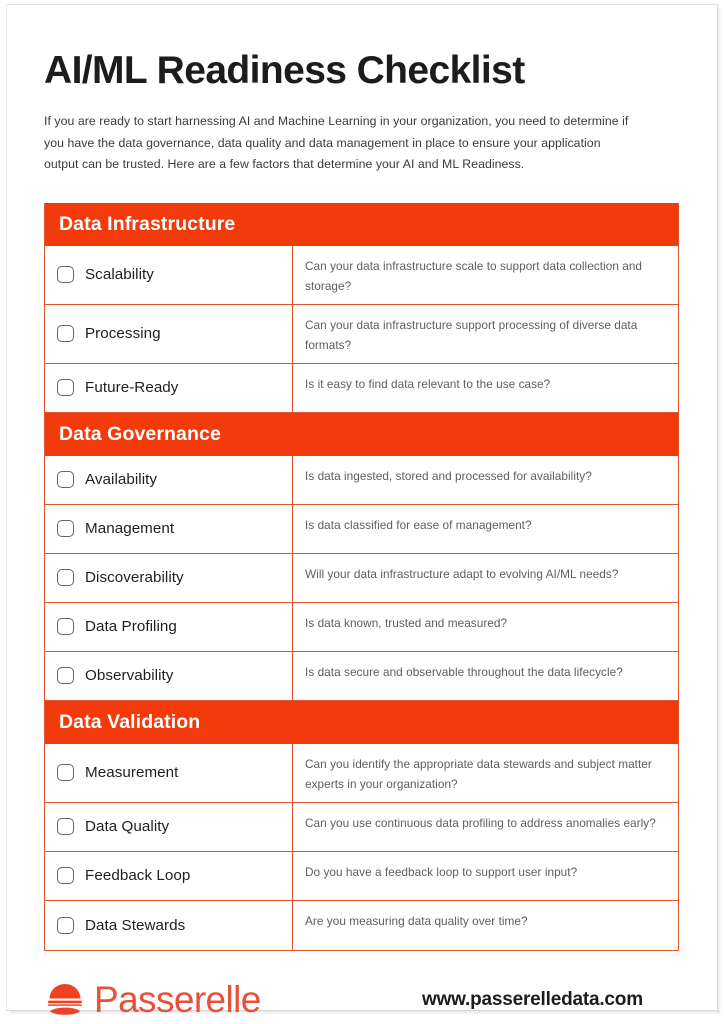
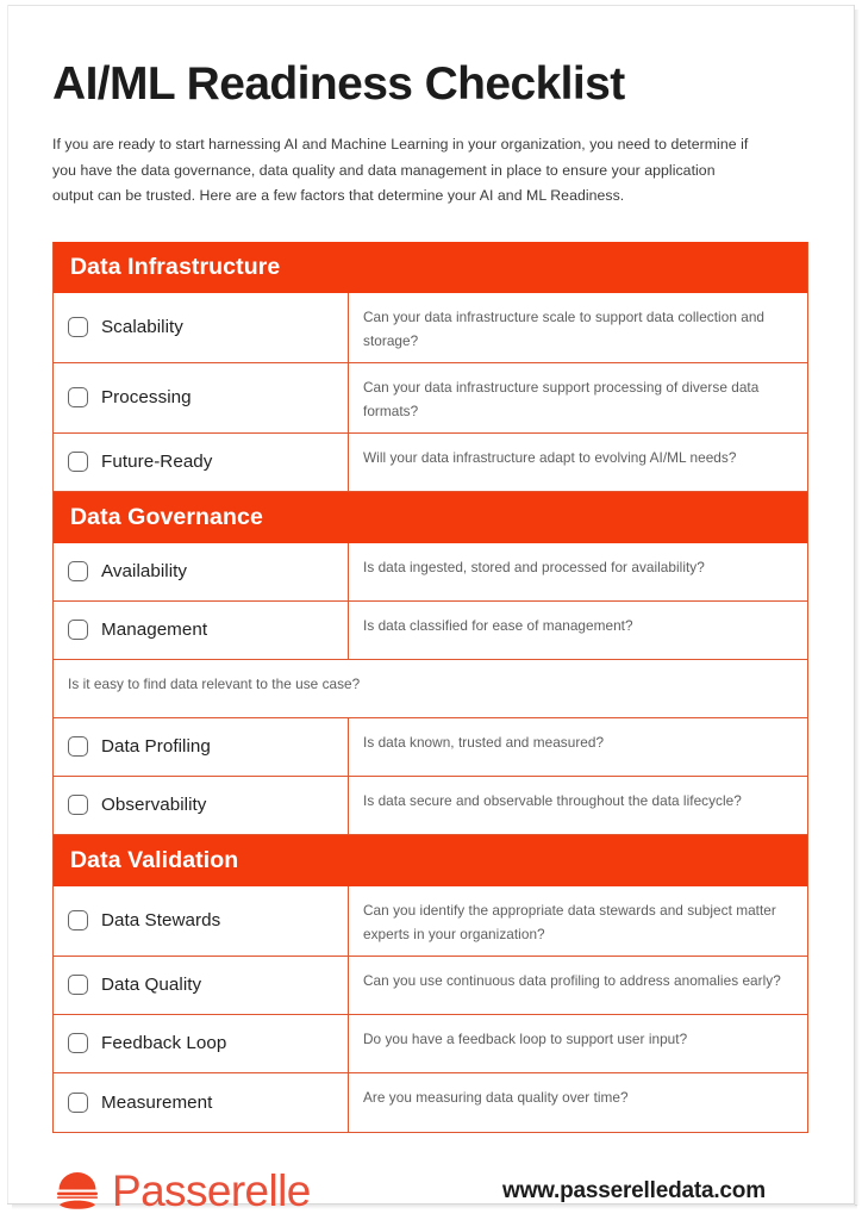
  AI/ML Readiness Checklist
  If you are ready to start harnessing AI and Machine Learning in your organization, you need to determine if you have the data governance, data quality and data management in place to ensure your application output can be trusted. Here are a few factors that determine your AI and ML Readiness.
  Data Infrastructure
  Scalability
  Can your data infrastructure scale to support data collection and storage?
  Processing
  Can your data infrastructure support processing of diverse data formats?
  Future-Ready
- Is it easy to find data relevant to the use case?
+ Will your data infrastructure adapt to evolving AI/ML needs?
  Data Governance
  Availability
  Is data ingested, stored and processed for availability?
  Management
  Is data classified for ease of management?
- Discoverability
- Will your data infrastructure adapt to evolving AI/ML needs?
+ Is it easy to find data relevant to the use case?
  Data Profiling
  Is data known, trusted and measured?
  Observability
  Is data secure and observable throughout the data lifecycle?
  Data Validation
- Measurement
+ Data Stewards
  Can you identify the appropriate data stewards and subject matter experts in your organization?
  Data Quality
  Can you use continuous data profiling to address anomalies early?
  Feedback Loop
  Do you have a feedback loop to support user input?
- Data Stewards
+ Measurement
  Are you measuring data quality over time?
  Passerelle
  www.passerelledata.com
